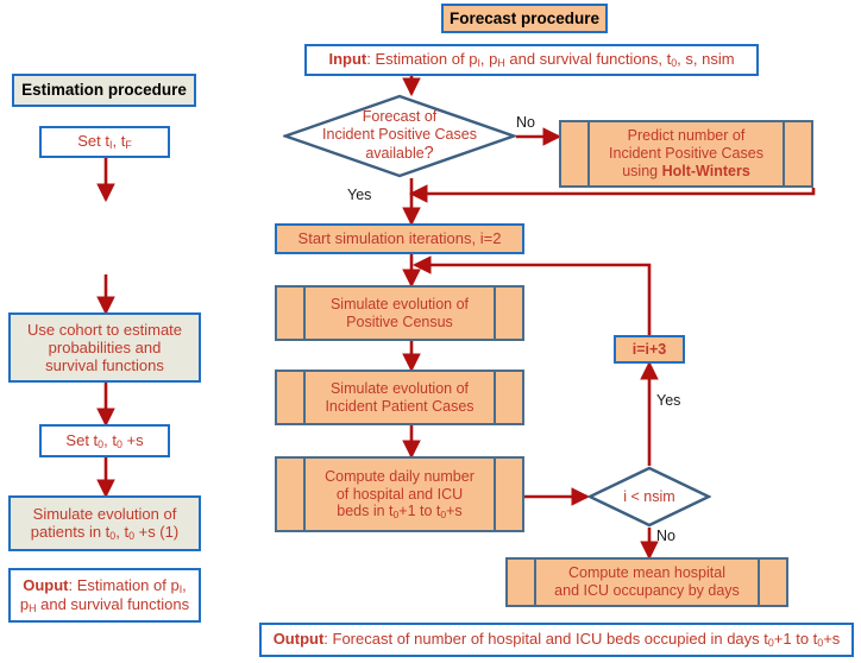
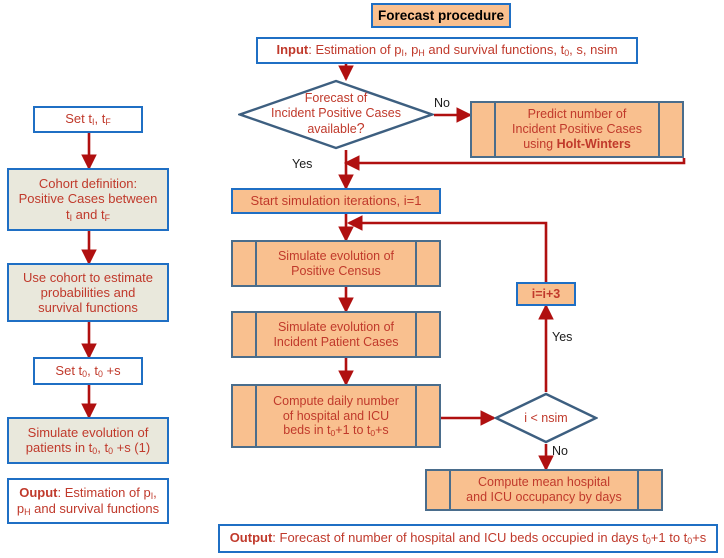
- Estimation procedure
  Set tI, tF
+ Cohort definition:
+ Positive Cases between
+ tI and tF
  Use cohort to estimate
  probabilities and
  survival functions
  Set t0, t0 +s
  Simulate evolution of
  patients in t0, t0 +s (1)
  Ouput: Estimation of pI,
  pH and survival functions
  Forecast procedure
  Input: Estimation of pI, pH and survival functions, t0, s, nsim
  Forecast of
  Incident Positive Cases
  available?
  Predict number of
  Incident Positive Cases
  using Holt-Winters
- Start simulation iterations, i=2
+ Start simulation iterations, i=1
  Simulate evolution of
  Positive Census
  Simulate evolution of
  Incident Patient Cases
  Compute daily number
  of hospital and ICU
  beds in t0+1 to t0+s
  i=i+3
  i < nsim
  Compute mean hospital
  and ICU occupancy by days
  Output: Forecast of number of hospital and ICU beds occupied in days t0+1 to t0+s
  No
  Yes
  Yes
  No
